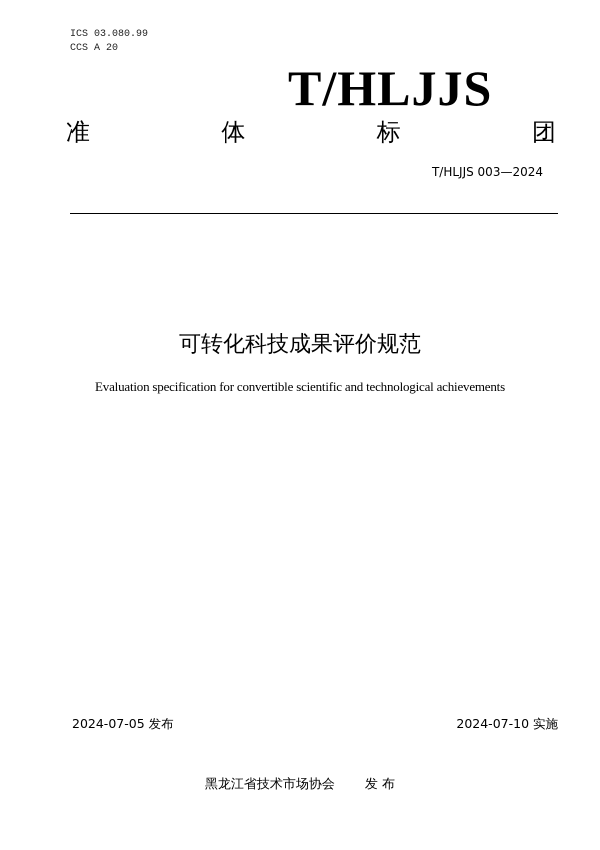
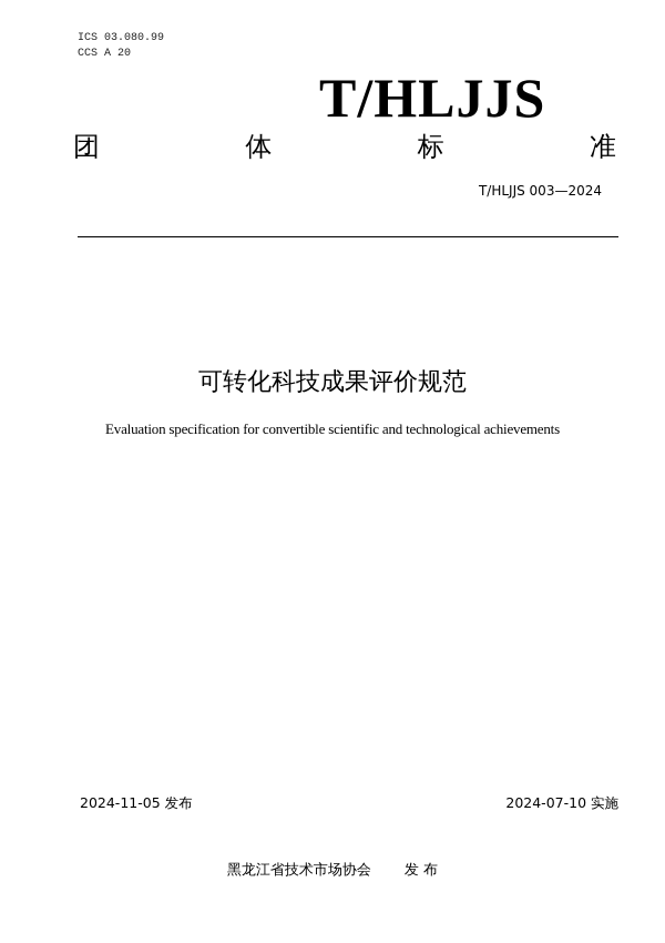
  ICS 03.080.99
  CCS A 20
  T/HLJJS
- 准
+ 团
  体
  标
- 团
+ 准
  T/HLJJS 003—2024
  可转化科技成果评价规范
  Evaluation specification for convertible scientific and technological achievements
- 2024-07-05 发布
+ 2024-11-05 发布
  2024-07-10 实施
  黑龙江省技术市场协会 发 布
